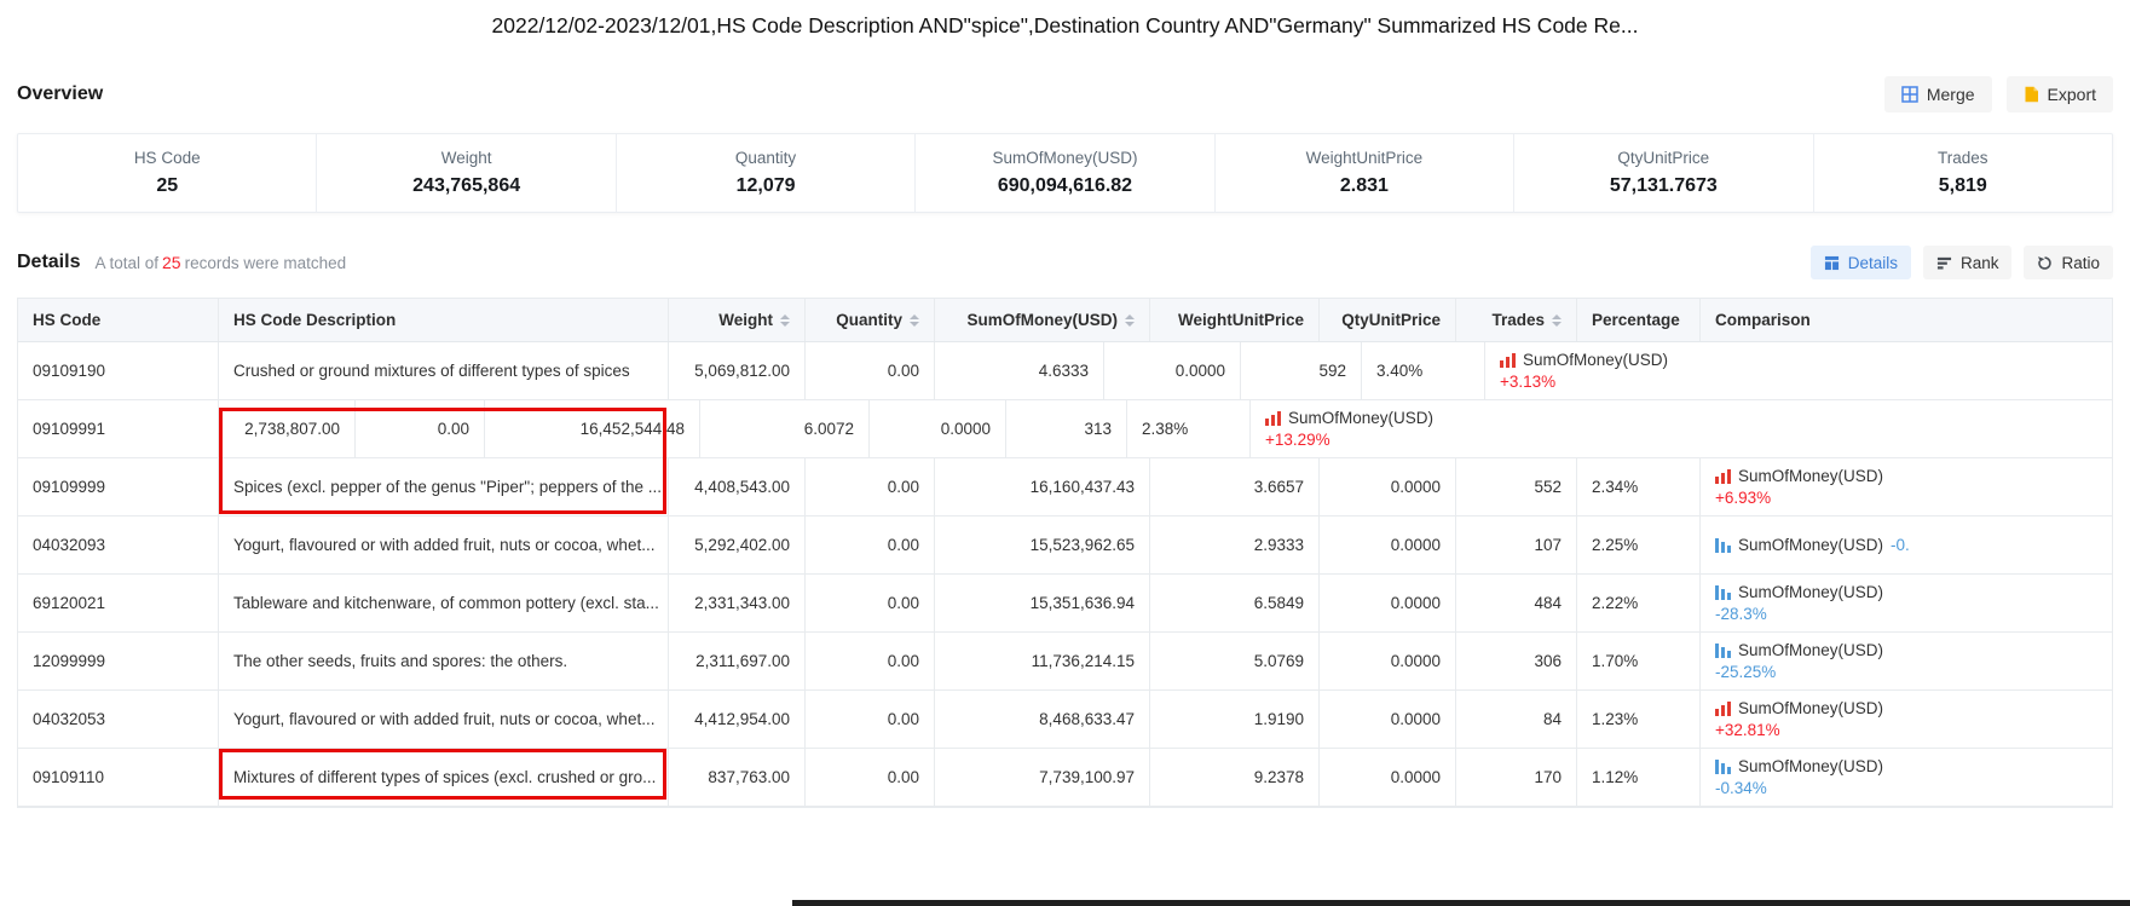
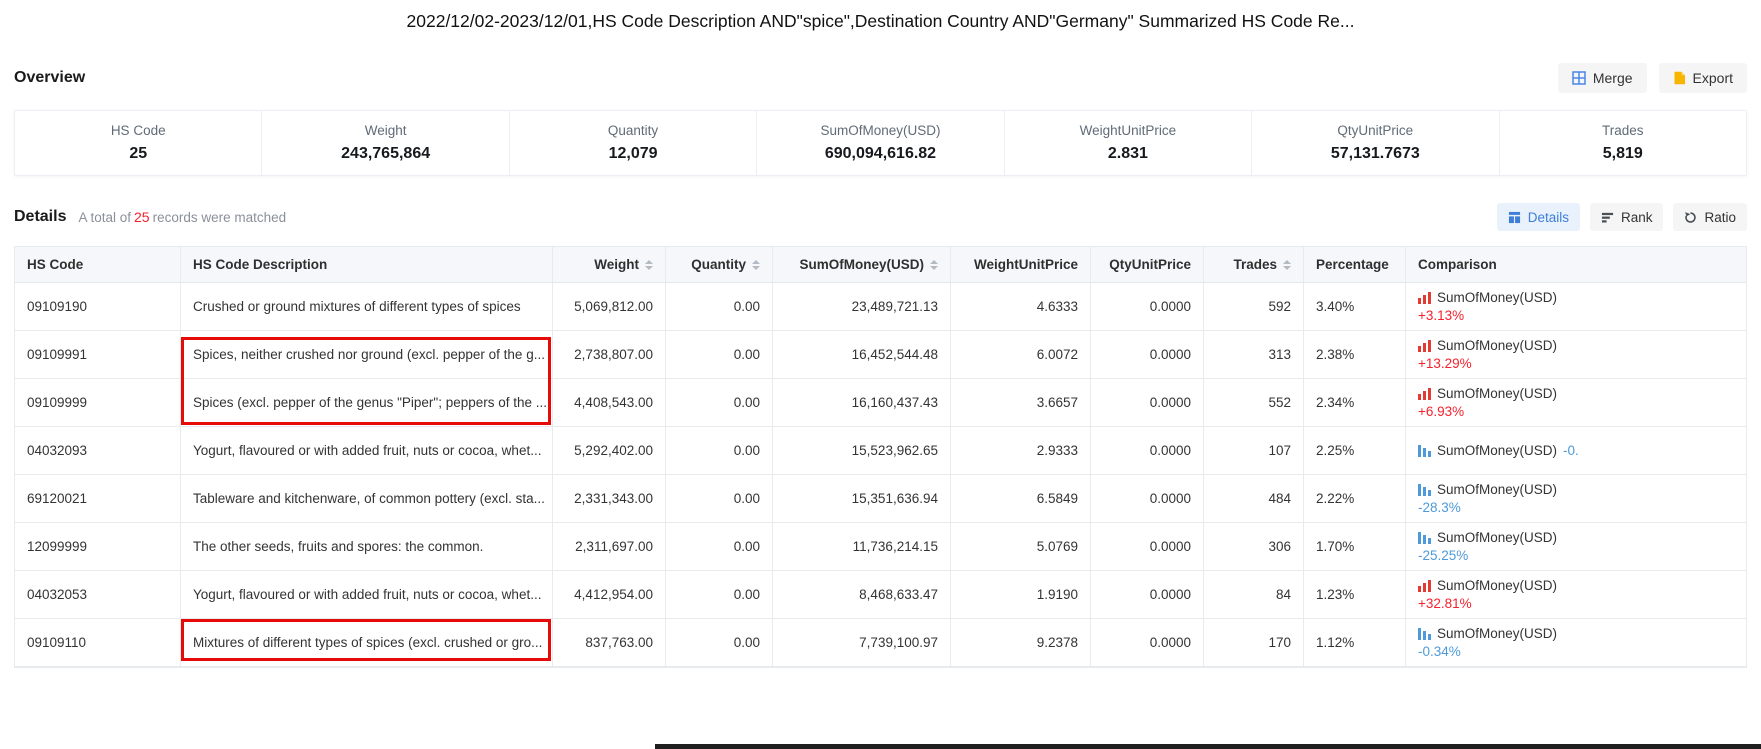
  2022/12/02-2023/12/01,HS Code Description AND"spice",Destination Country AND"Germany" Summarized HS Code Re...
  Overview
  Merge
  Export
  HS Code
  25
  Weight
  243,765,864
  Quantity
  12,079
  SumOfMoney(USD)
  690,094,616.82
  WeightUnitPrice
  2.831
  QtyUnitPrice
  57,131.7673
  Trades
  5,819
  Details
  A total of 25 records were matched
  Details
  Rank
  Ratio
  HS Code
  HS Code Description
  Weight
  Quantity
  SumOfMoney(USD)
  WeightUnitPrice
  QtyUnitPrice
  Trades
  Percentage
  Comparison
  09109190
  Crushed or ground mixtures of different types of spices
  5,069,812.00
  0.00
+ 23,489,721.13
  4.6333
  0.0000
  592
  3.40%
  SumOfMoney(USD)
  +3.13%
  09109991
+ Spices, neither crushed nor ground (excl. pepper of the g...
  2,738,807.00
  0.00
  16,452,544.48
  6.0072
  0.0000
  313
  2.38%
  SumOfMoney(USD)
  +13.29%
  09109999
  Spices (excl. pepper of the genus "Piper"; peppers of the ...
  4,408,543.00
  0.00
  16,160,437.43
  3.6657
  0.0000
  552
  2.34%
  SumOfMoney(USD)
  +6.93%
  04032093
  Yogurt, flavoured or with added fruit, nuts or cocoa, whet...
  5,292,402.00
  0.00
  15,523,962.65
  2.9333
  0.0000
  107
  2.25%
  SumOfMoney(USD)
  -0.
  69120021
  Tableware and kitchenware, of common pottery (excl. sta...
  2,331,343.00
  0.00
  15,351,636.94
  6.5849
  0.0000
  484
  2.22%
  SumOfMoney(USD)
  -28.3%
  12099999
- The other seeds, fruits and spores: the others.
+ The other seeds, fruits and spores: the common.
  2,311,697.00
  0.00
  11,736,214.15
  5.0769
  0.0000
  306
  1.70%
  SumOfMoney(USD)
  -25.25%
  04032053
  Yogurt, flavoured or with added fruit, nuts or cocoa, whet...
  4,412,954.00
  0.00
  8,468,633.47
  1.9190
  0.0000
  84
  1.23%
  SumOfMoney(USD)
  +32.81%
  09109110
  Mixtures of different types of spices (excl. crushed or gro...
  837,763.00
  0.00
  7,739,100.97
  9.2378
  0.0000
  170
  1.12%
  SumOfMoney(USD)
  -0.34%
